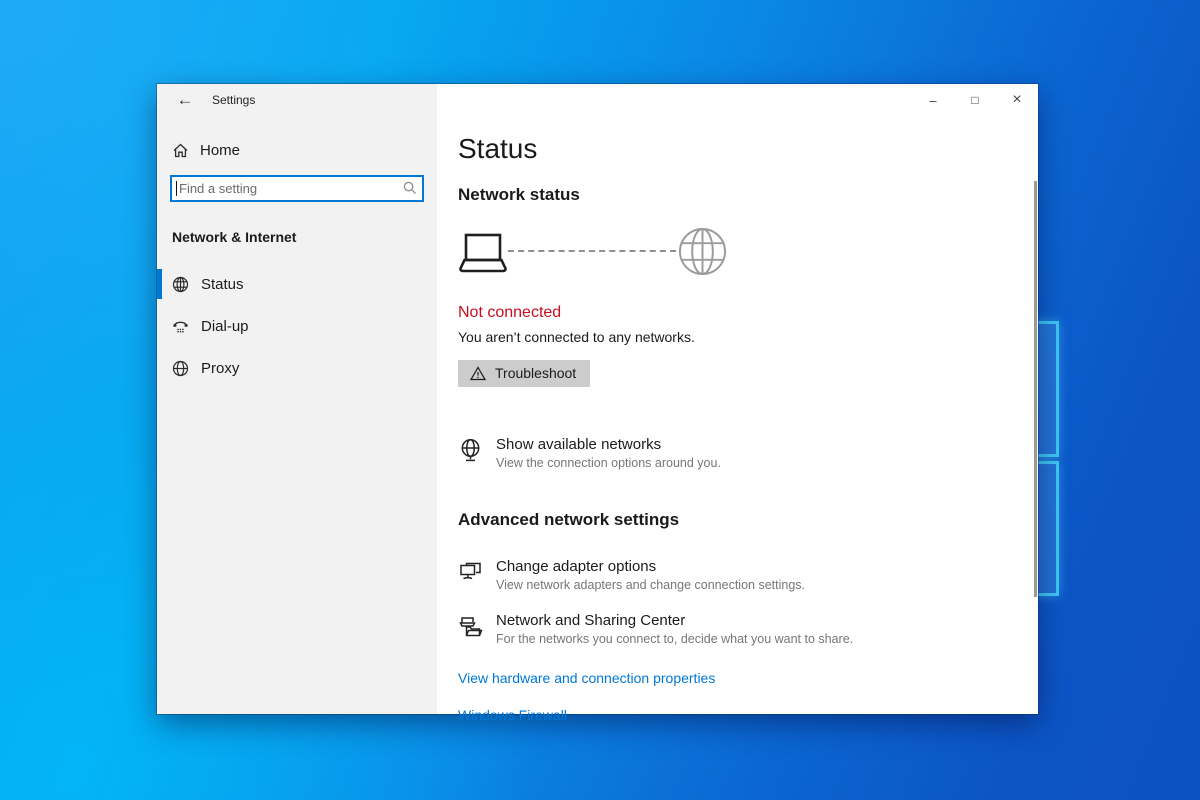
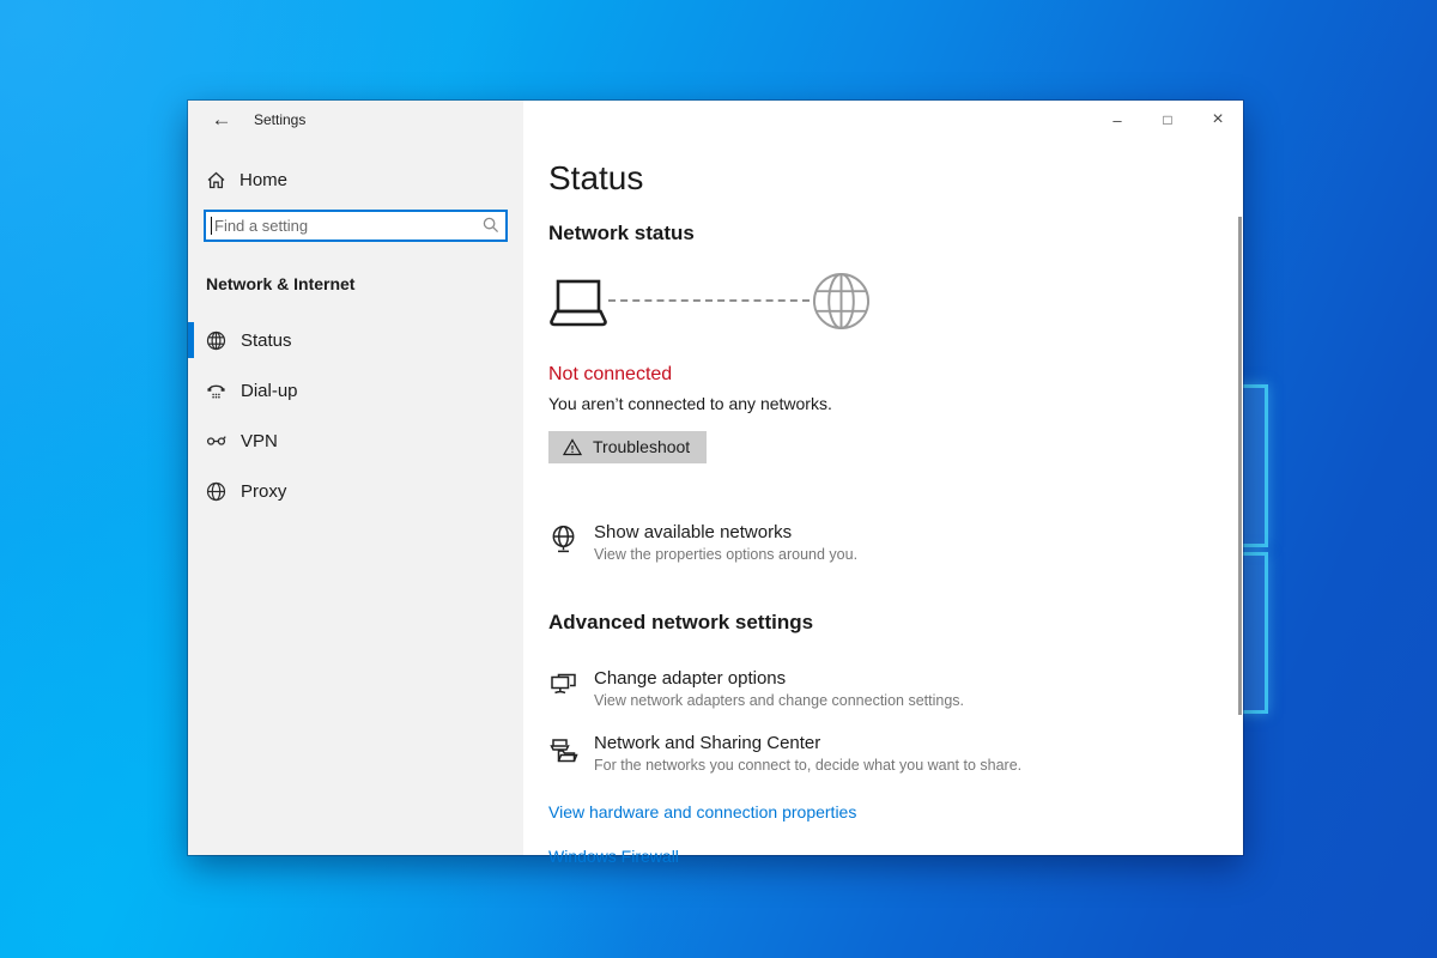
  ←
  Settings
  Home
  Find a setting
  Network & Internet
  Status
  Dial-up
+ VPN
  Proxy
  –
  □
  ×
  Status
  Network status
  Not connected
  You aren’t connected to any networks.
  Troubleshoot
  Show available networks
- View the connection options around you.
+ View the properties options around you.
  Advanced network settings
  Change adapter options
  View network adapters and change connection settings.
  Network and Sharing Center
  For the networks you connect to, decide what you want to share.
  View hardware and connection properties
  Windows Firewall
